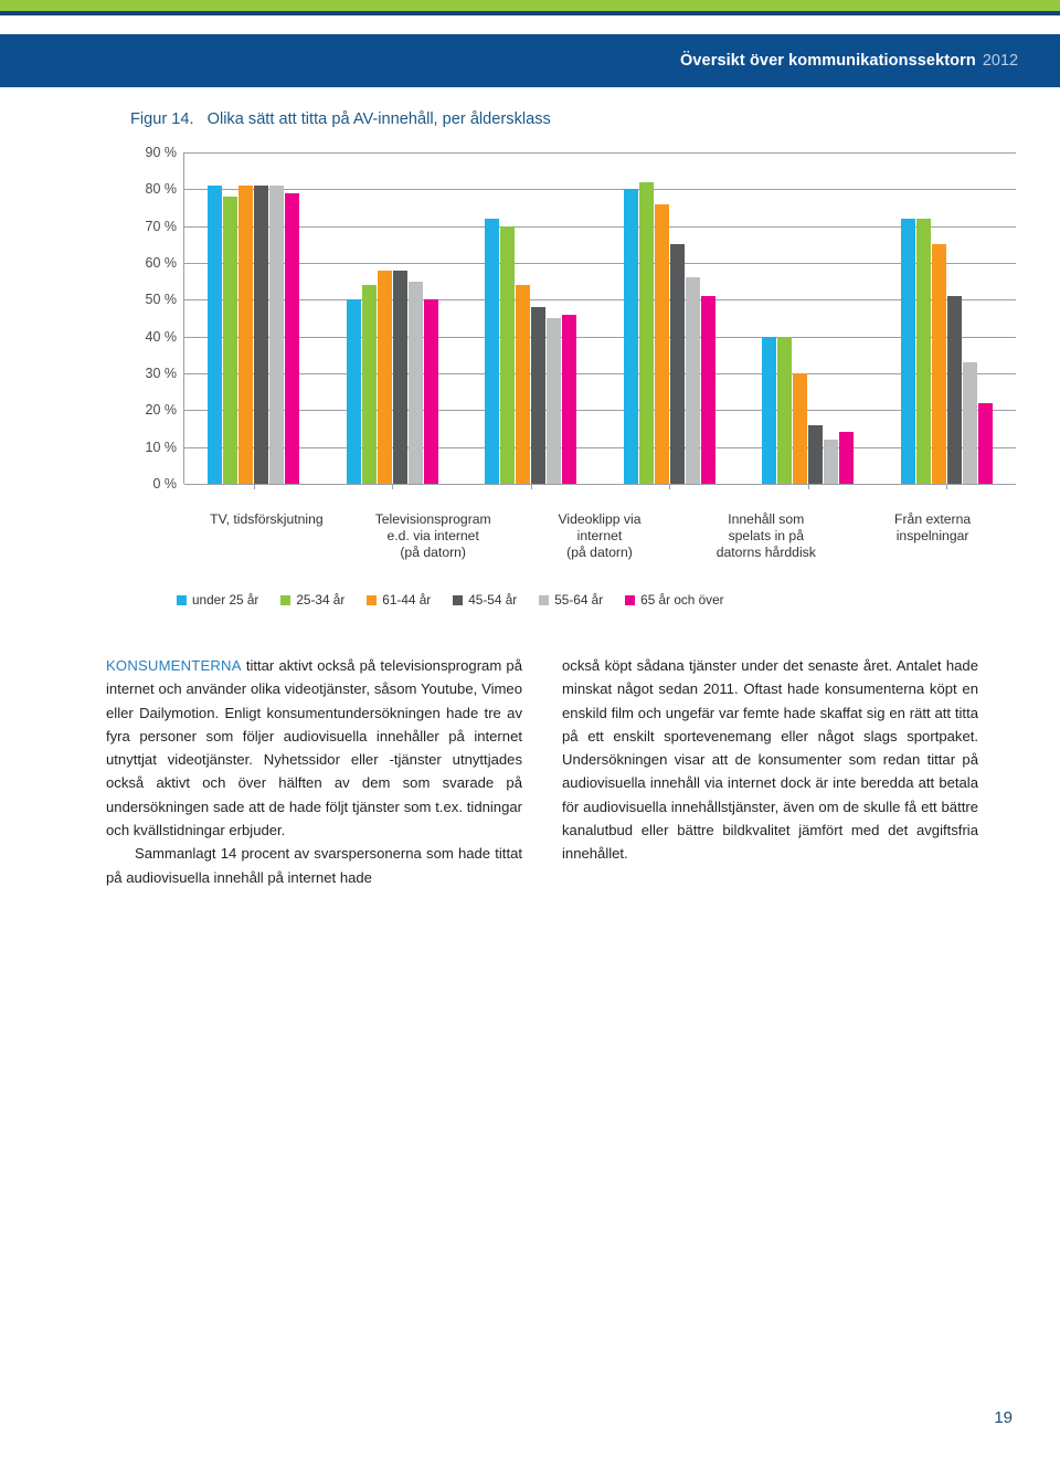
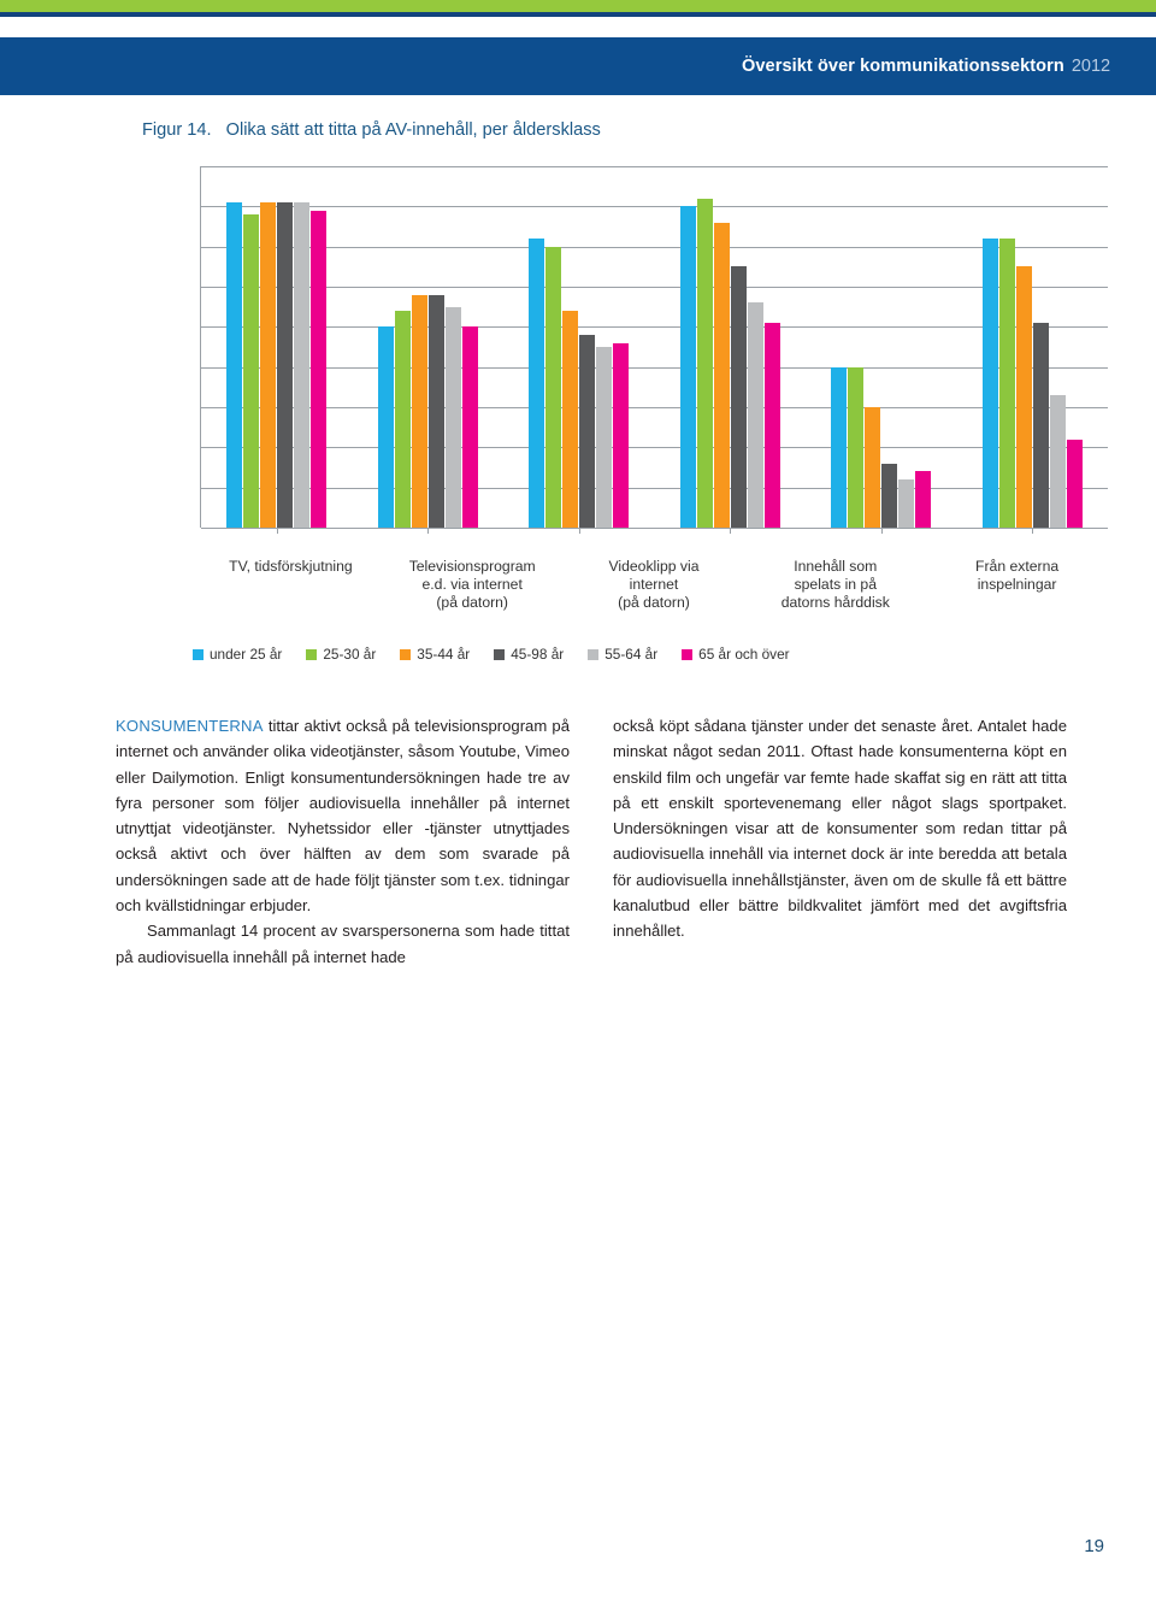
  Översikt över kommunikationssektorn
  2012
  Figur 14. Olika sätt att titta på AV-innehåll, per åldersklass
- 0 %
- 10 %
- 20 %
- 30 %
- 40 %
- 50 %
- 60 %
- 70 %
- 80 %
- 90 %
  TV, tidsförskjutning
  Televisionsprogram
  e.d. via internet
  (på datorn)
  Videoklipp via
  internet
  (på datorn)
  Innehåll som
  spelats in på
  datorns hårddisk
  Från externa
  inspelningar
  under 25 år
- 25-34 år
+ 25-30 år
- 61-44 år
+ 35-44 år
- 45-54 år
+ 45-98 år
  55-64 år
  65 år och över
  KONSUMENTERNA tittar aktivt också på televisionsprogram på internet och använder olika videotjänster, såsom Youtube, Vimeo eller Dailymotion. Enligt konsumentundersökningen hade tre av fyra personer som följer audiovisuella innehåller på internet utnyttjat videotjänster. Nyhetssidor eller -tjänster utnyttjades också aktivt och över hälften av dem som svarade på undersökningen sade att de hade följt tjänster som t.ex. tidningar och kvällstidningar erbjuder.
  Sammanlagt 14 procent av svarspersonerna som hade tittat på audiovisuella innehåll på internet hade
  också köpt sådana tjänster under det senaste året. Antalet hade minskat något sedan 2011. Oftast hade konsumenterna köpt en enskild film och ungefär var femte hade skaffat sig en rätt att titta på ett enskilt sportevenemang eller något slags sportpaket. Undersökningen visar att de konsumenter som redan tittar på audiovisuella innehåll via internet dock är inte beredda att betala för audiovisuella innehållstjänster, även om de skulle få ett bättre kanalutbud eller bättre bildkvalitet jämfört med det avgiftsfria innehållet.
  19
